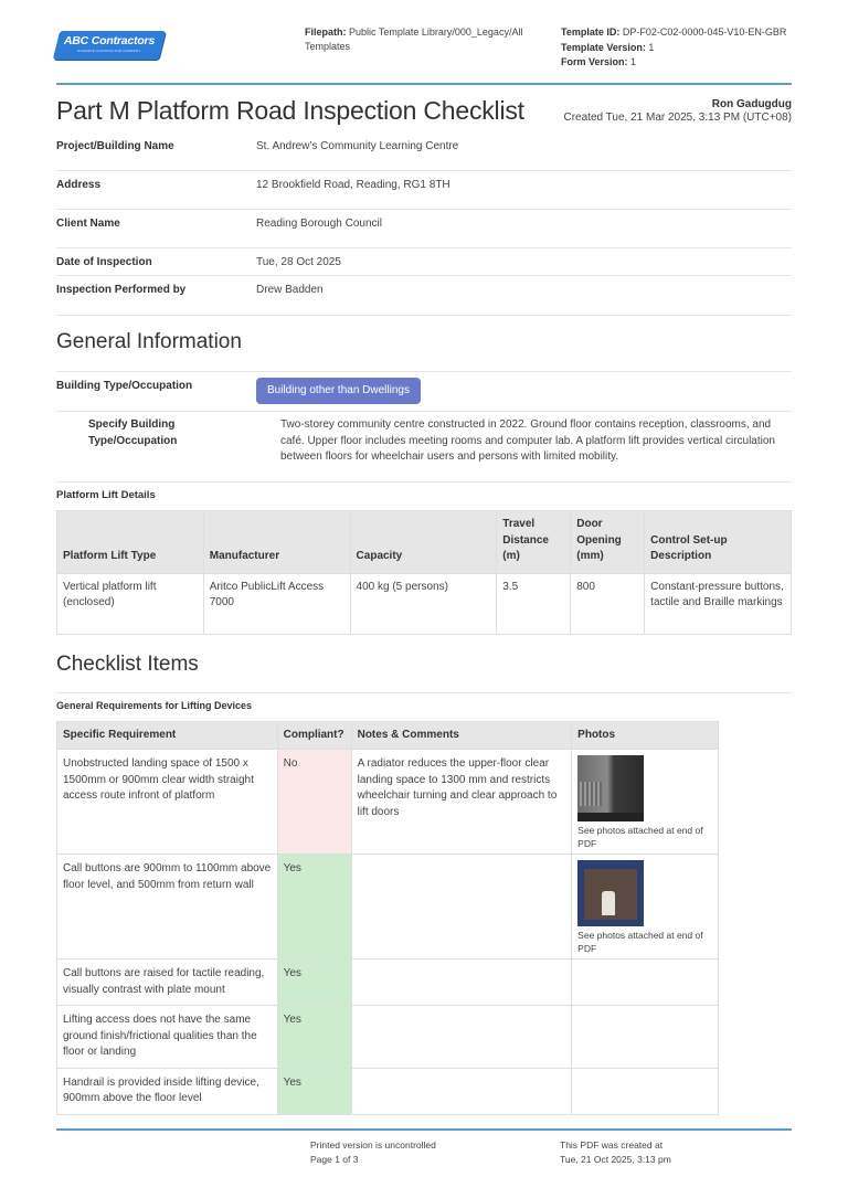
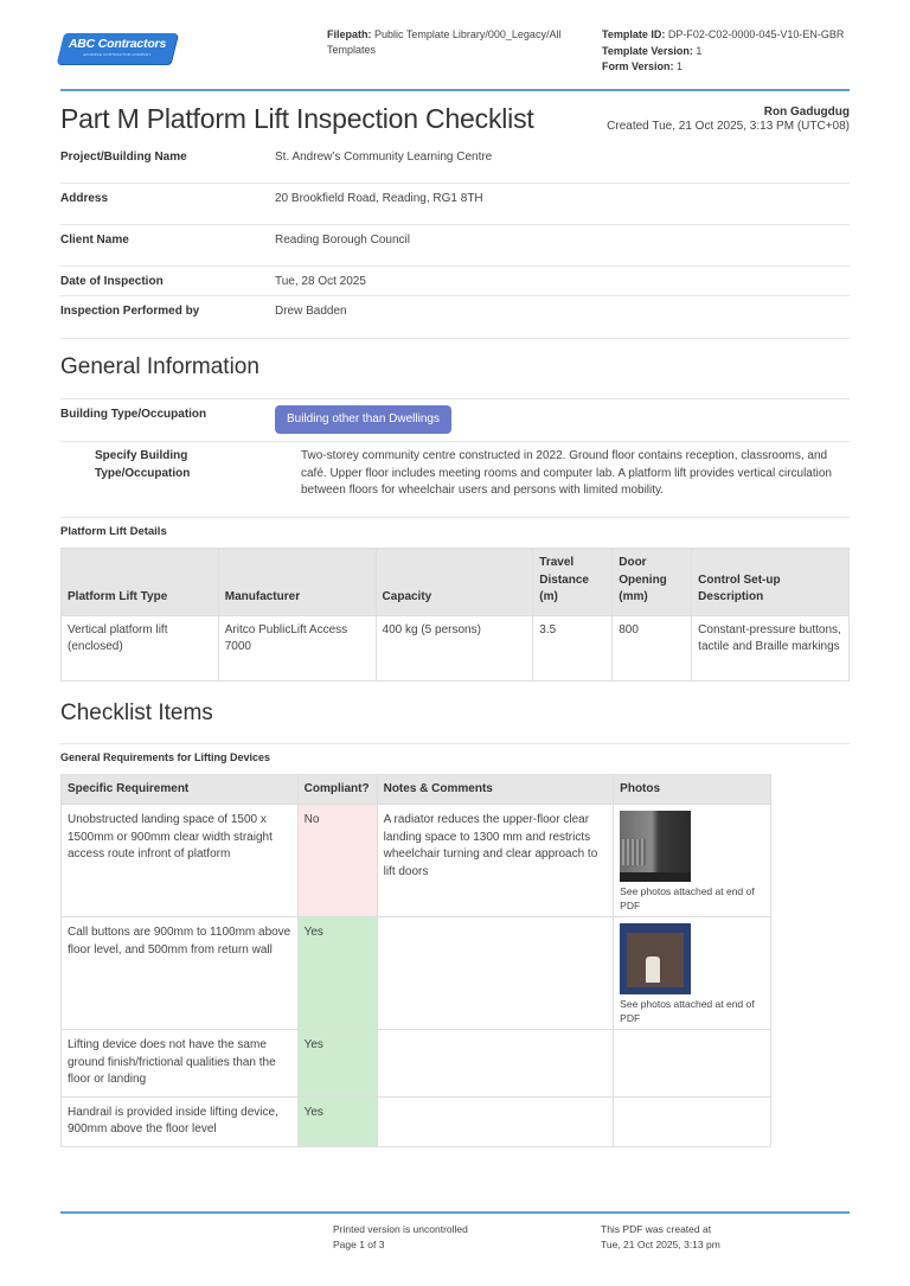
  ABC Contractors
  Filepath: Public Template Library/000_Legacy/All Templates
  Template ID: DP-F02-C02-0000-045-V10-EN-GBR
  Template Version: 1
  Form Version: 1
- Part M Platform Road Inspection Checklist
+ Part M Platform Lift Inspection Checklist
  Ron Gadugdug
- Created Tue, 21 Mar 2025, 3:13 PM (UTC+08)
+ Created Tue, 21 Oct 2025, 3:13 PM (UTC+08)
  Project/Building Name
  St. Andrew’s Community Learning Centre
  Address
- 12 Brookfield Road, Reading, RG1 8TH
+ 20 Brookfield Road, Reading, RG1 8TH
  Client Name
  Reading Borough Council
  Date of Inspection
  Tue, 28 Oct 2025
  Inspection Performed by
  Drew Badden
  General Information
  Building Type/Occupation
  Building other than Dwellings
  Specify Building Type/Occupation
  Two-storey community centre constructed in 2022. Ground floor contains reception, classrooms, and café. Upper floor includes meeting rooms and computer lab. A platform lift provides vertical circulation between floors for wheelchair users and persons with limited mobility.
  Platform Lift Details
  Platform Lift Type	Manufacturer	Capacity	Travel Distance (m)	Door Opening (mm)	Control Set-up Description
  Vertical platform lift (enclosed)	Aritco PublicLift Access 7000	400 kg (5 persons)	3.5	800	Constant-pressure buttons, tactile and Braille markings
  Checklist Items
  General Requirements for Lifting Devices
  Specific Requirement	Compliant?	Notes & Comments	Photos
  Unobstructed landing space of 1500 x 1500mm or 900mm clear width straight access route infront of platform	No	A radiator reduces the upper-floor clear landing space to 1300 mm and restricts wheelchair turning and clear approach to lift doors	See photos attached at end of PDF
  Call buttons are 900mm to 1100mm above floor level, and 500mm from return wall	Yes		See photos attached at end of PDF
- Call buttons are raised for tactile reading, visually contrast with plate mount	Yes
- Lifting access does not have the same ground finish/frictional qualities than the floor or landing	Yes
+ Lifting device does not have the same ground finish/frictional qualities than the floor or landing	Yes
  Handrail is provided inside lifting device, 900mm above the floor level	Yes
  Printed version is uncontrolled
  Page 1 of 3
  This PDF was created at
  Tue, 21 Oct 2025, 3:13 pm
